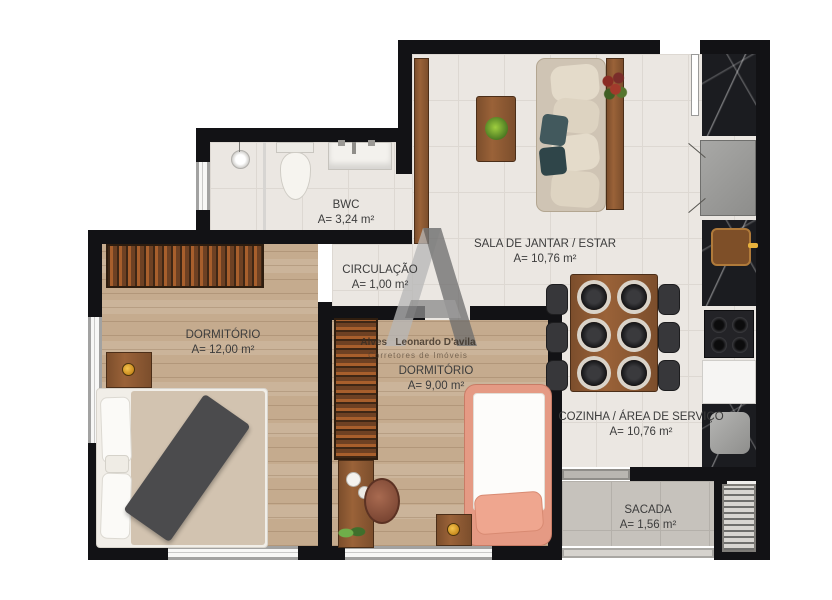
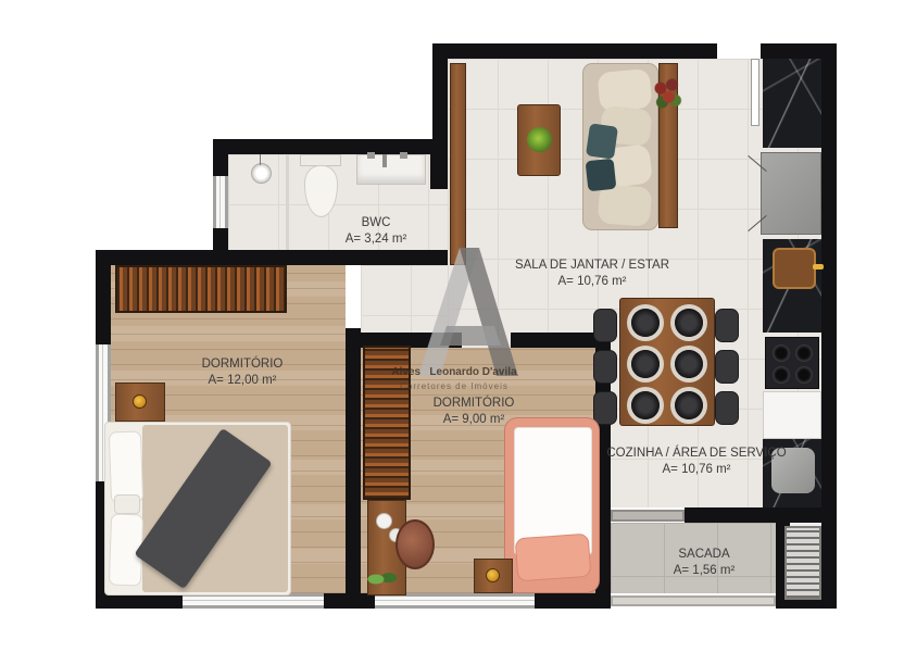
  BWC
  A= 3,24 m²
- CIRCULAÇÃO
- A= 1,00 m²
  DORMITÓRIO
  A= 12,00 m²
  DORMITÓRIO
  A= 9,00 m²
  SALA DE JANTAR / ESTAR
  A= 10,76 m²
  COZINHA / ÁREA DE SERVIÇO
  A= 10,76 m²
  SACADA
  A= 1,56 m²
  Alves Leonardo D'avila
  Corretores de Imóveis
